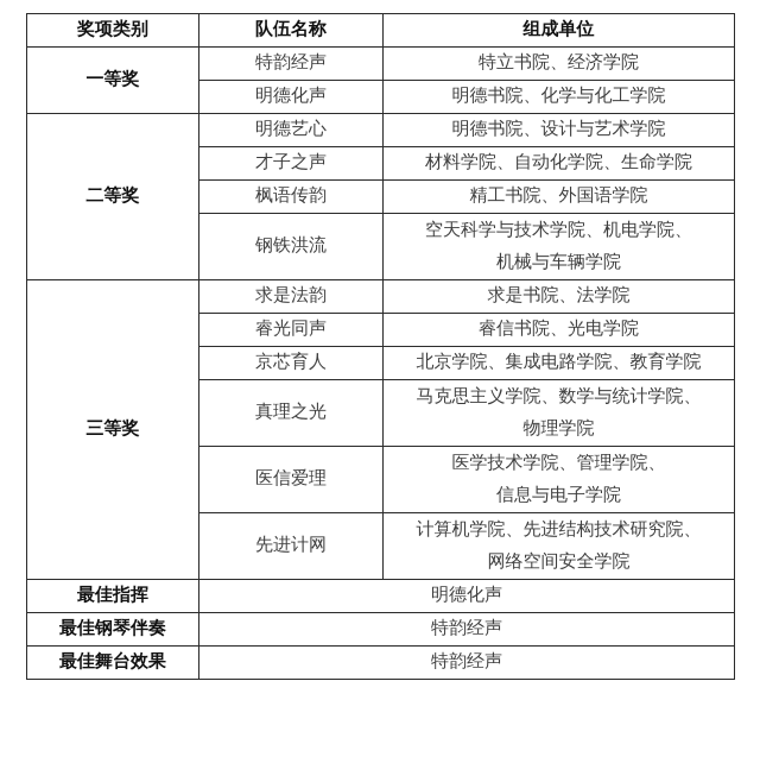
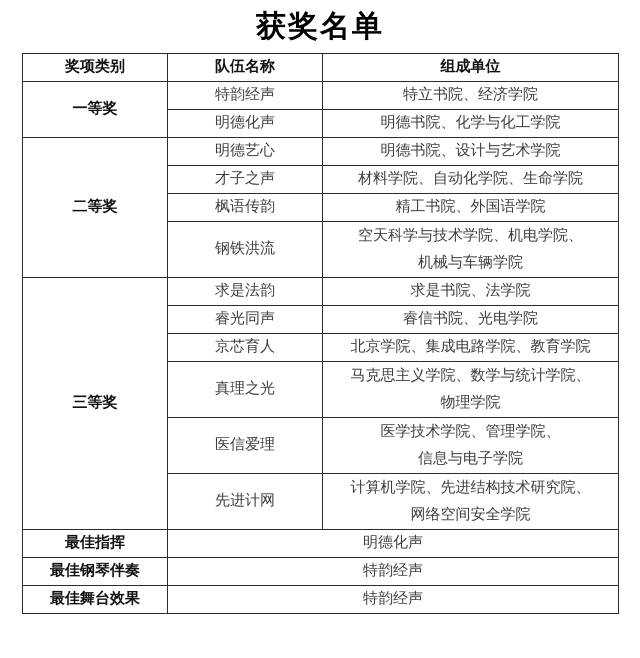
+ 获奖名单
  奖项类别	队伍名称	组成单位
  一等奖	特韵经声	特立书院、经济学院
  明德化声	明德书院、化学与化工学院
  二等奖	明德艺心	明德书院、设计与艺术学院
  才子之声	材料学院、自动化学院、生命学院
  枫语传韵	精工书院、外国语学院
  钢铁洪流	空天科学与技术学院、机电学院、 机械与车辆学院
  三等奖	求是法韵	求是书院、法学院
  睿光同声	睿信书院、光电学院
  京芯育人	北京学院、集成电路学院、教育学院
  真理之光	马克思主义学院、数学与统计学院、 物理学院
  医信爱理	医学技术学院、管理学院、 信息与电子学院
  先进计网	计算机学院、先进结构技术研究院、 网络空间安全学院
  最佳指挥	明德化声
  最佳钢琴伴奏	特韵经声
  最佳舞台效果	特韵经声
